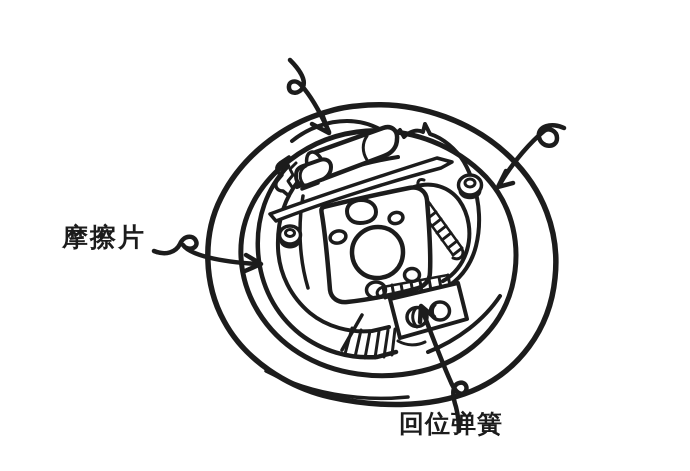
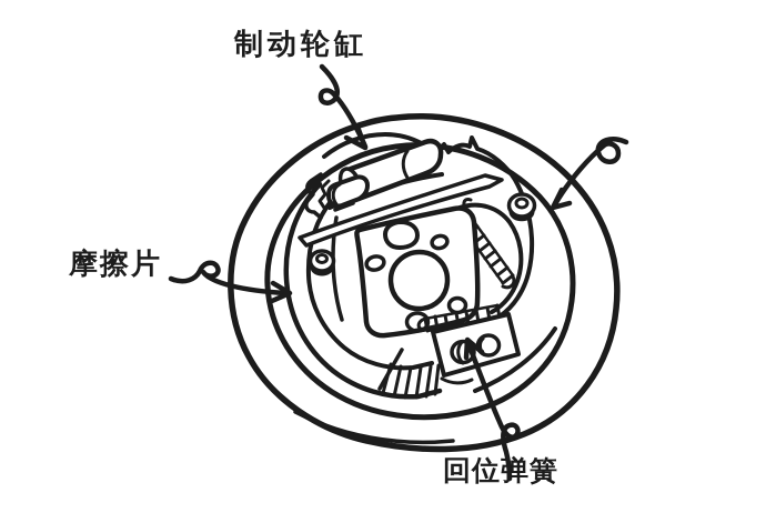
+ 制动轮缸
  摩擦片
  回位弹簧
